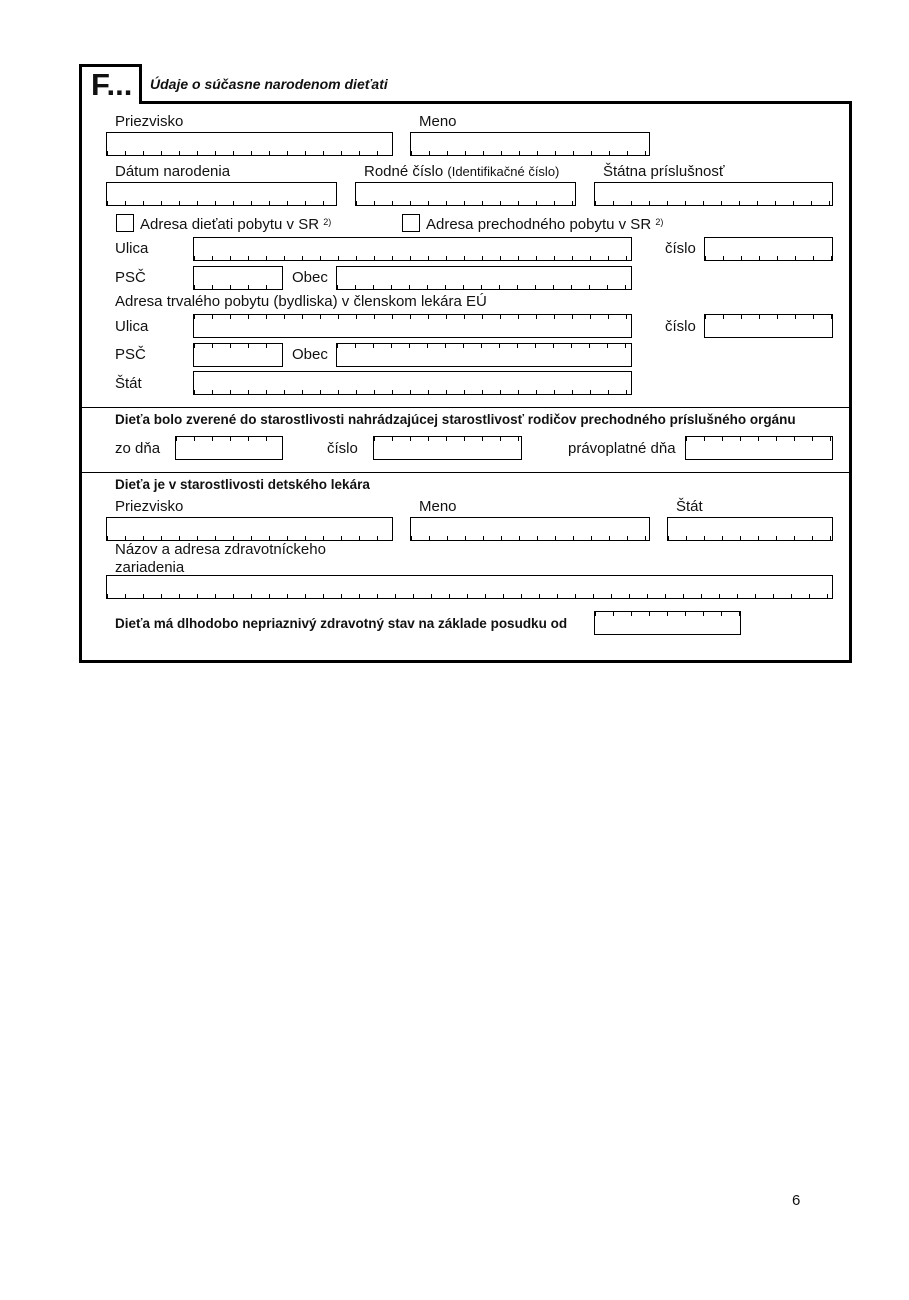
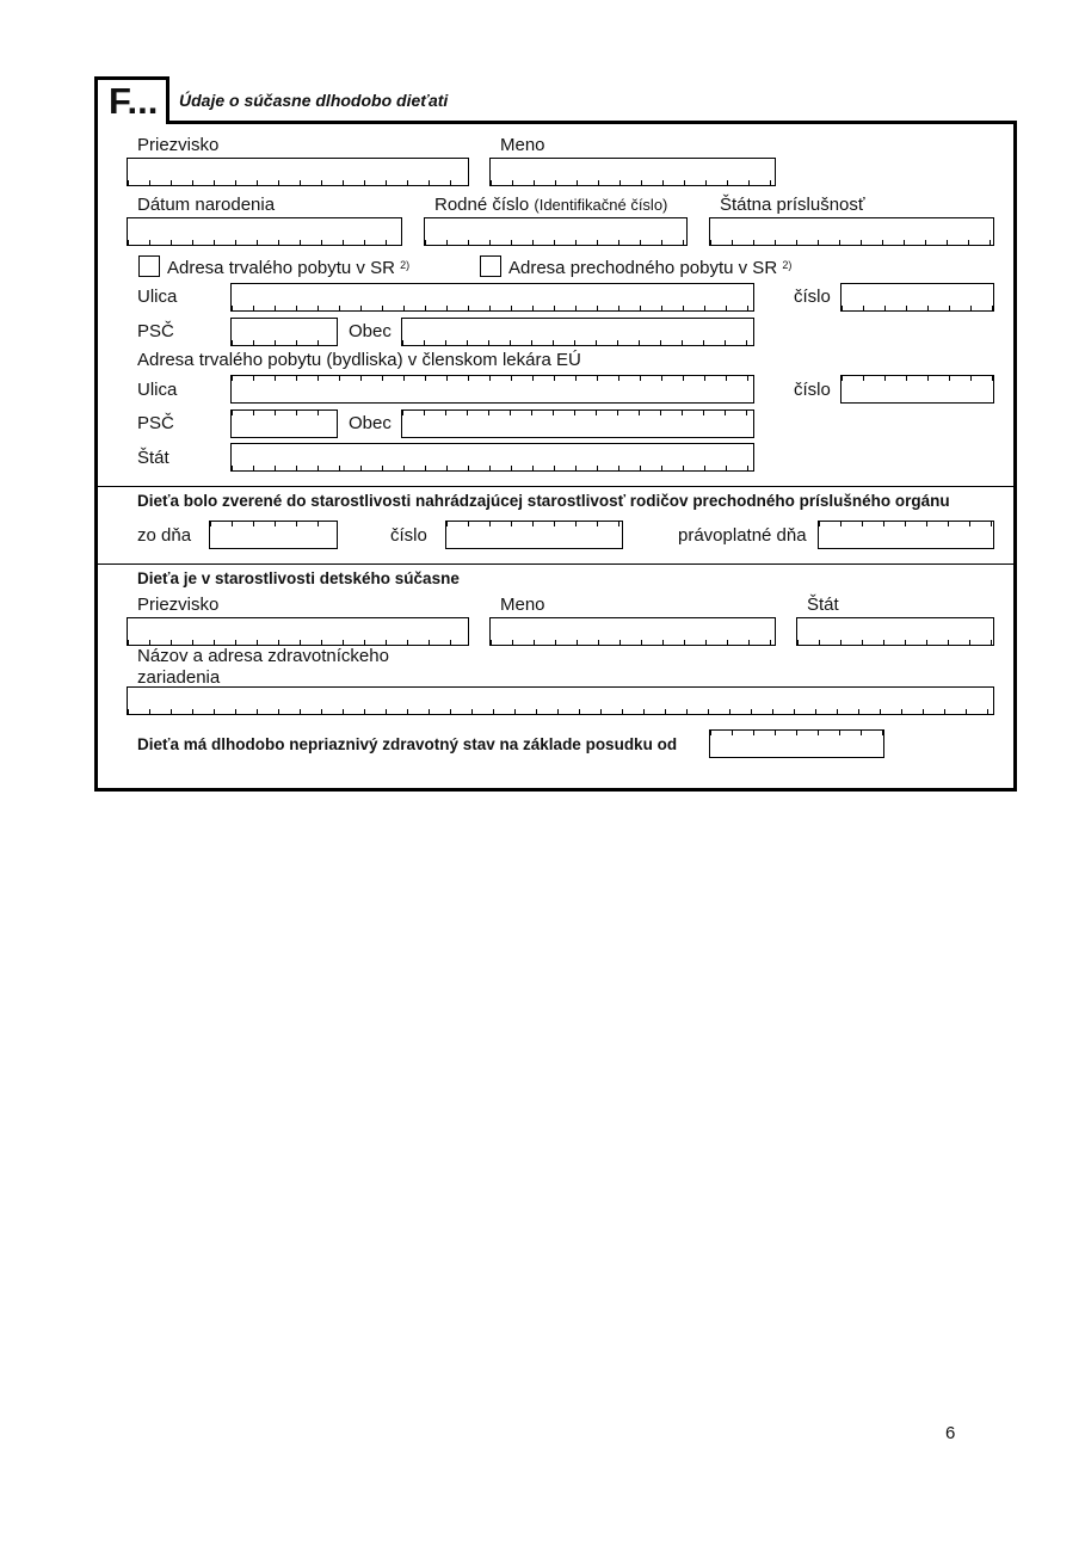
  F...
- Údaje o súčasne narodenom dieťati
+ Údaje o súčasne dlhodobo dieťati
  Priezvisko
  Meno
  Dátum narodenia
  Rodné číslo (Identifikačné číslo)
  Štátna príslušnosť
- Adresa dieťati pobytu v SR 2)
+ Adresa trvalého pobytu v SR 2)
  Adresa prechodného pobytu v SR 2)
  Ulica
  číslo
  PSČ
  Obec
  Adresa trvalého pobytu (bydliska) v členskom lekára EÚ
  Ulica
  číslo
  PSČ
  Obec
  Štát
  Dieťa bolo zverené do starostlivosti nahrádzajúcej starostlivosť rodičov prechodného príslušného orgánu
  zo dňa
  číslo
  právoplatné dňa
- Dieťa je v starostlivosti detského lekára
+ Dieťa je v starostlivosti detského súčasne
  Priezvisko
  Meno
  Štát
  Názov a adresa zdravotníckeho
  zariadenia
  Dieťa má dlhodobo nepriaznivý zdravotný stav na základe posudku od
  6
